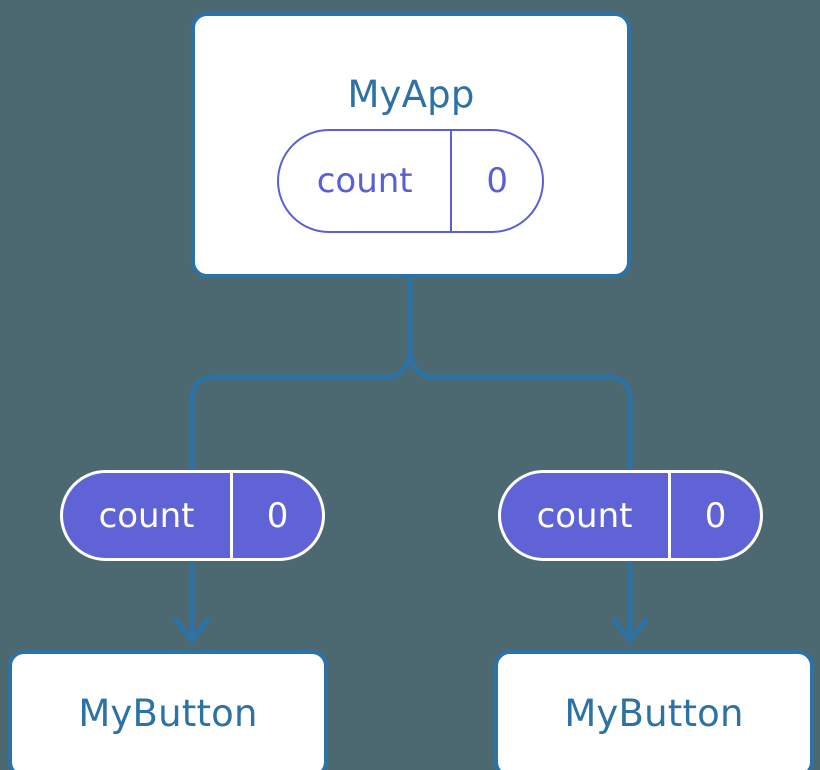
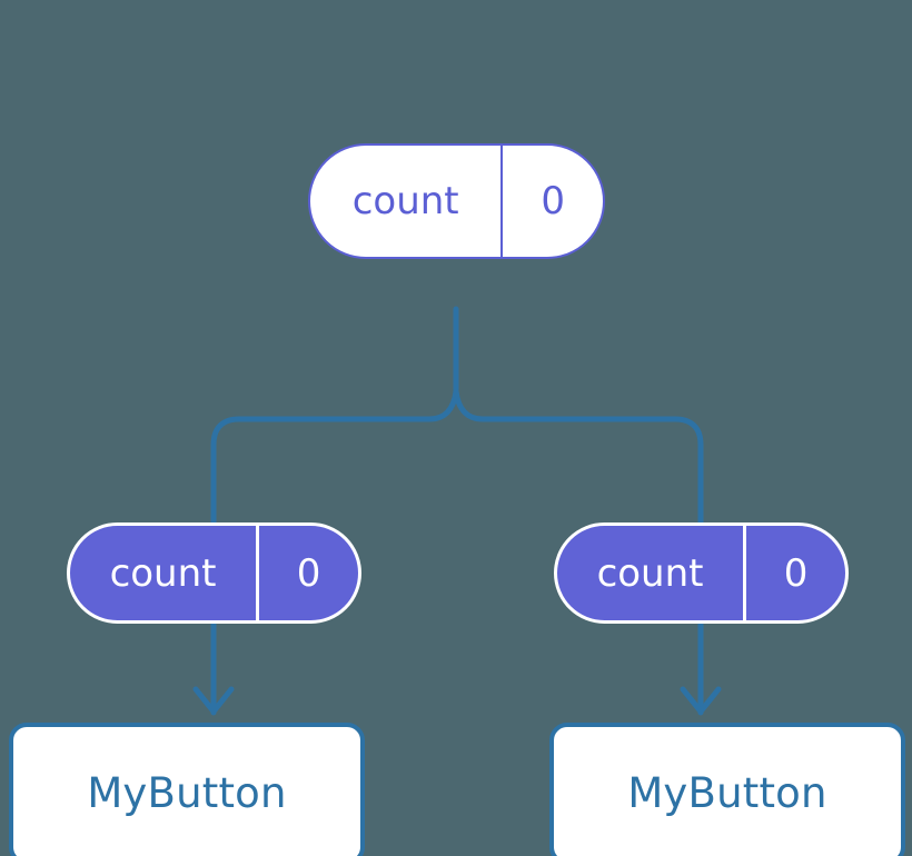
- MyApp
  count
  0
  count
  0
  MyButton
  count
  0
  MyButton
